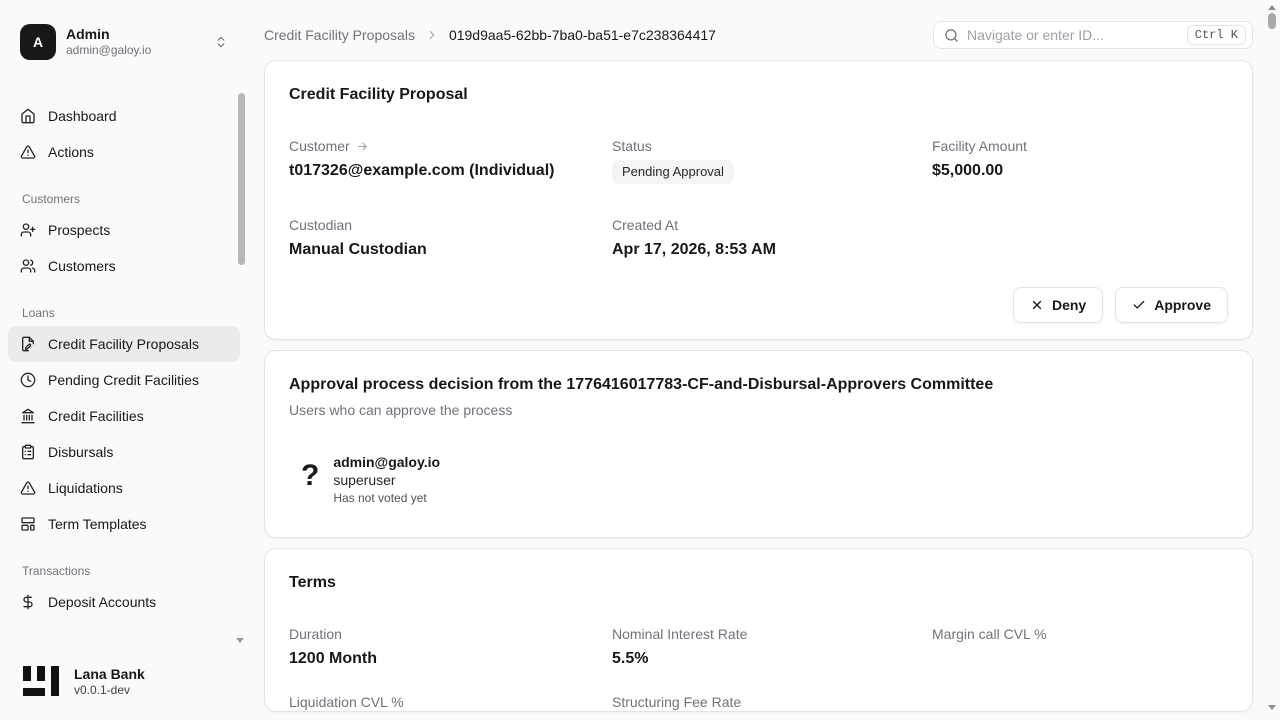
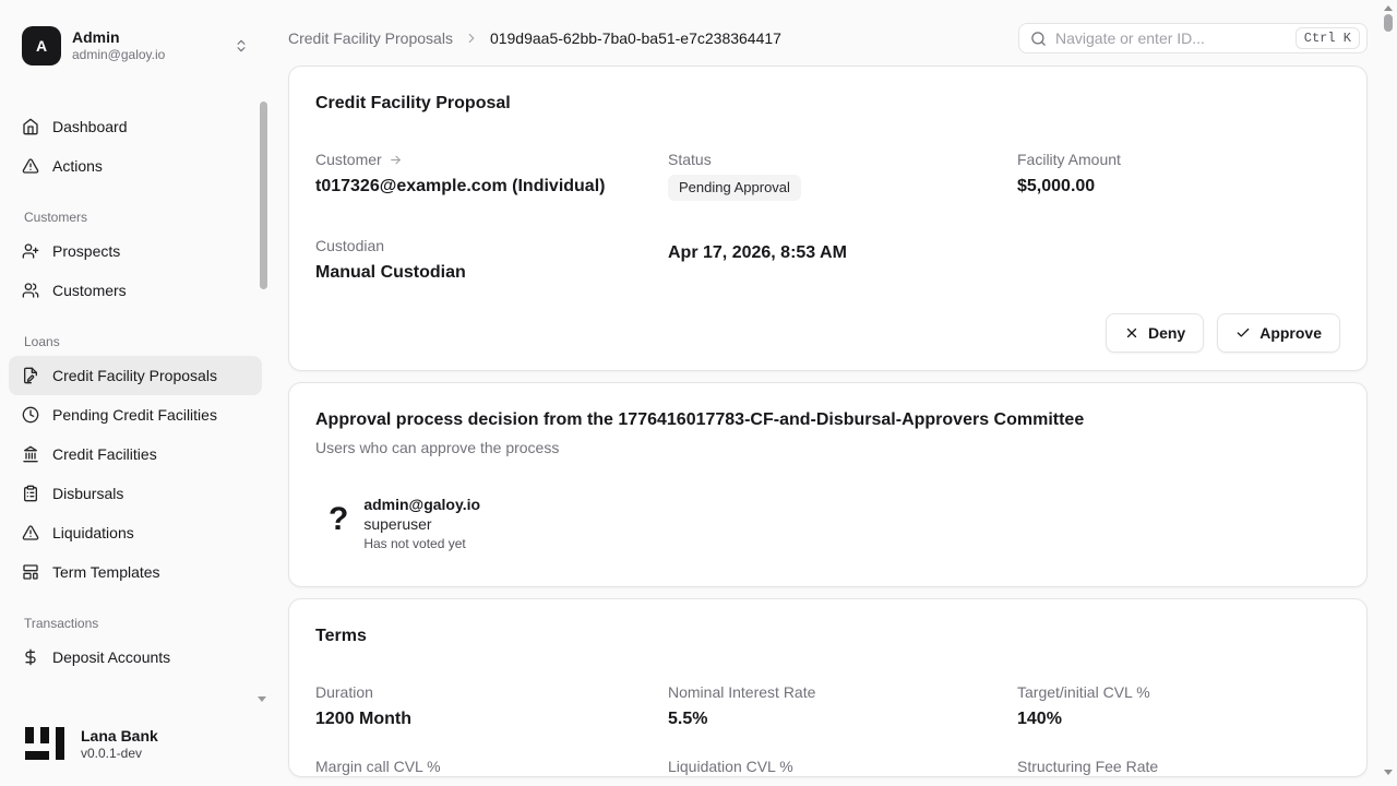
  A
  Admin
  admin@galoy.io
  Dashboard
  Actions
  Customers
  Prospects
  Customers
  Loans
  Credit Facility Proposals
  Pending Credit Facilities
  Credit Facilities
  Disbursals
  Liquidations
  Term Templates
  Transactions
  Deposit Accounts
  Lana Bank
  v0.0.1-dev
  Credit Facility Proposals
  019d9aa5-62bb-7ba0-ba51-e7c238364417
  Navigate or enter ID...
  Ctrl K
  Credit Facility Proposal
  Customer
  t017326@example.com (Individual)
  Status
  Pending Approval
  Facility Amount
  $5,000.00
  Custodian
  Manual Custodian
- Created At
  Apr 17, 2026, 8:53 AM
  Deny
  Approve
  Approval process decision from the 1776416017783-CF-and-Disbursal-Approvers Committee
  Users who can approve the process
  ?
  admin@galoy.io
  superuser
  Has not voted yet
  Terms
  Duration
  1200 Month
  Nominal Interest Rate
  5.5%
+ Target/initial CVL %
+ 140%
  Margin call CVL %
  Liquidation CVL %
  Structuring Fee Rate
